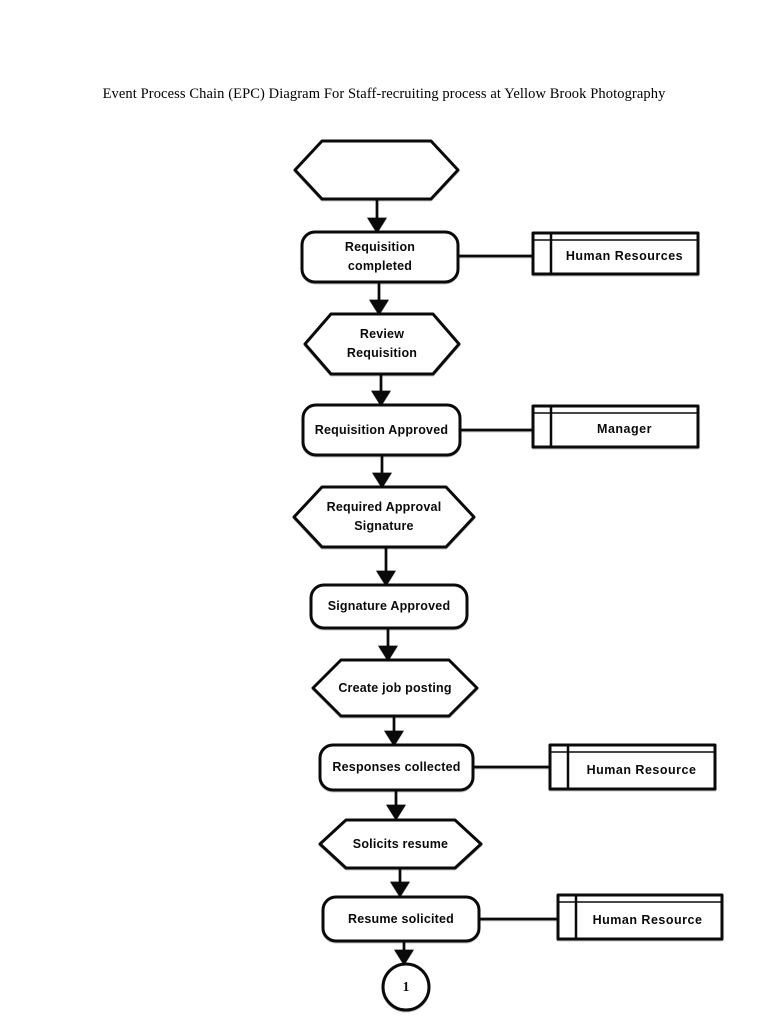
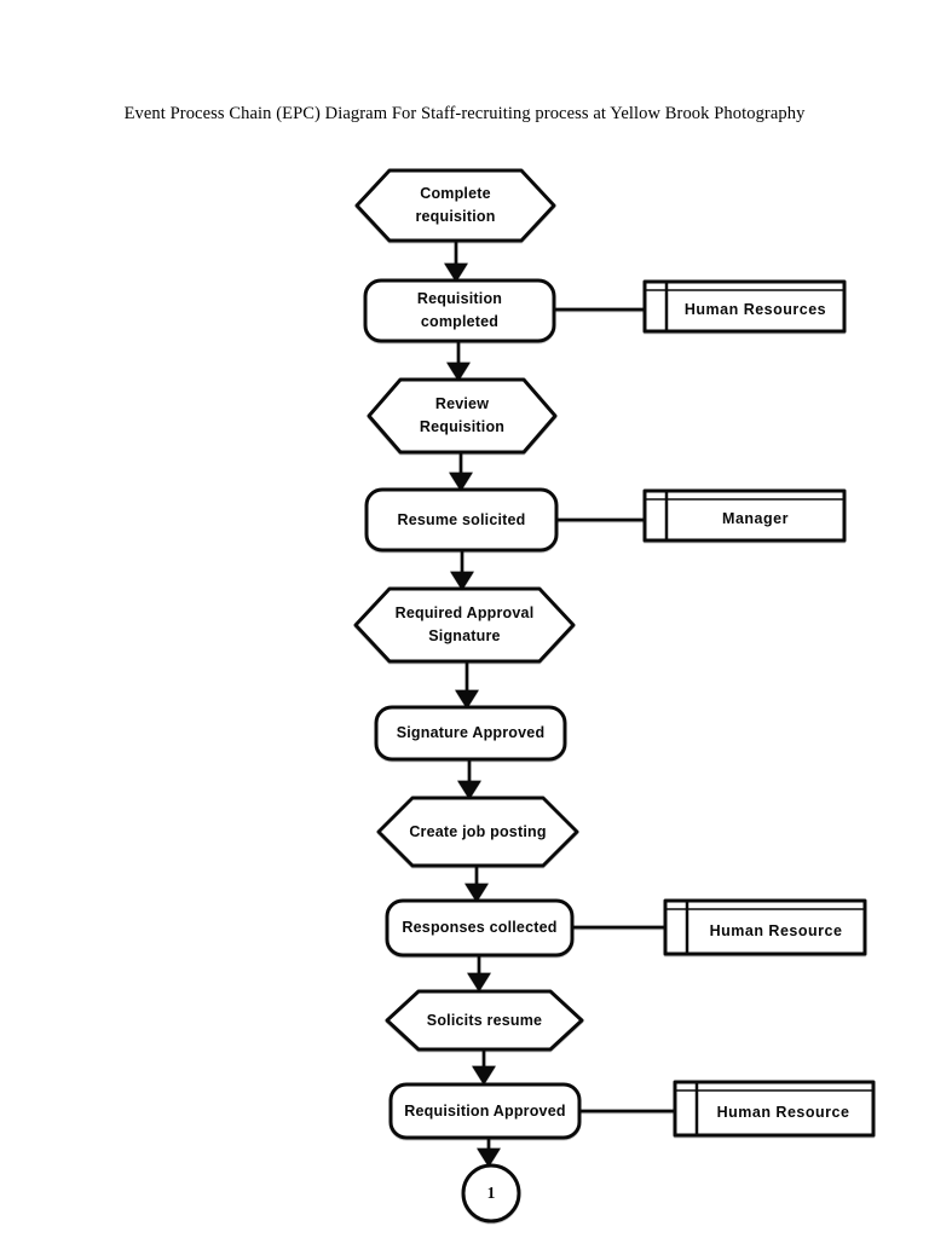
  Event Process Chain (EPC) Diagram For Staff-recruiting process at Yellow Brook Photography
+ Complete
+ requisition
  Requisition
  completed
  Human Resources
  Review
  Requisition
- Requisition Approved
+ Resume solicited
  Manager
  Required Approval
  Signature
  Signature Approved
  Create job posting
  Responses collected
  Human Resource
  Solicits resume
- Resume solicited
+ Requisition Approved
  Human Resource
  1
